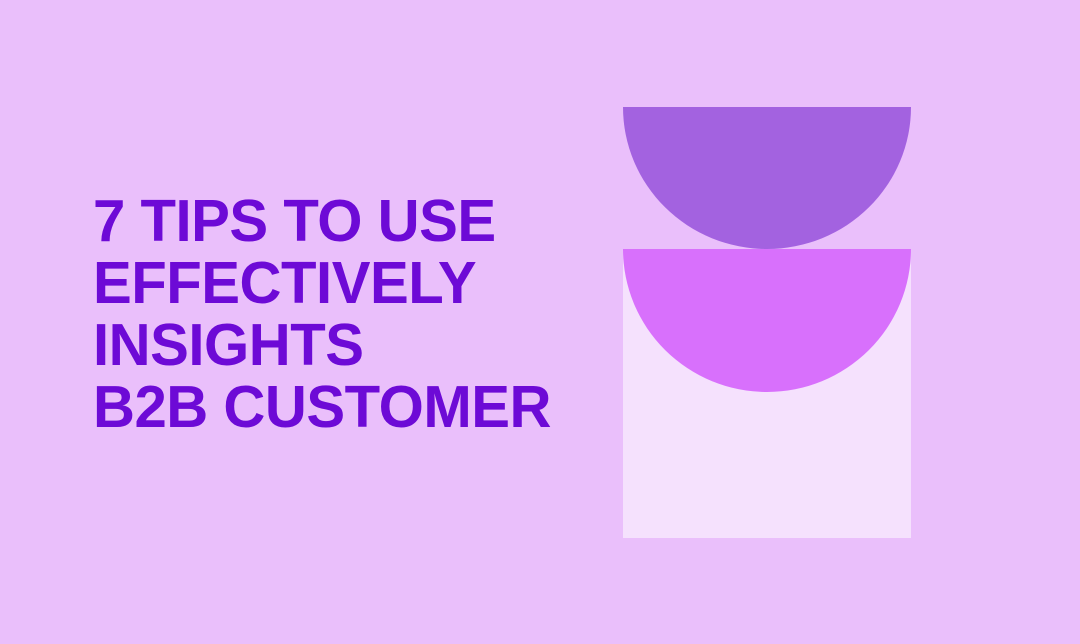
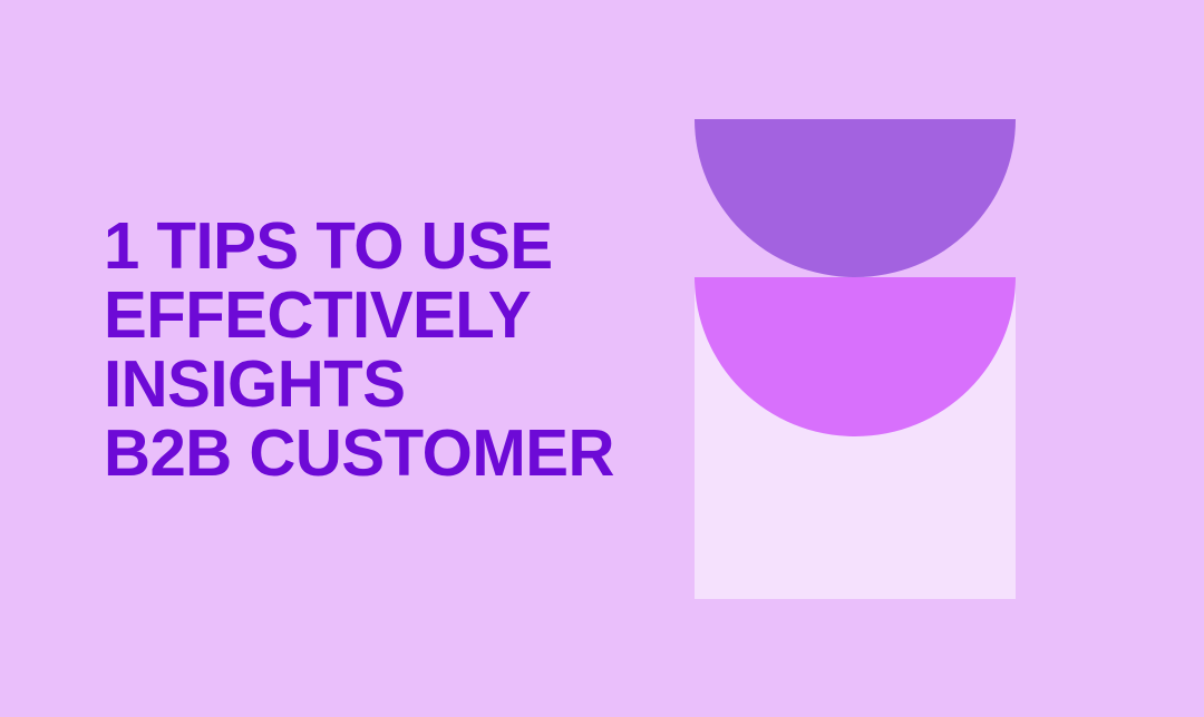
- 7 TIPS TO USE
+ 1 TIPS TO USE
  EFFECTIVELY
  INSIGHTS
  B2B CUSTOMER
